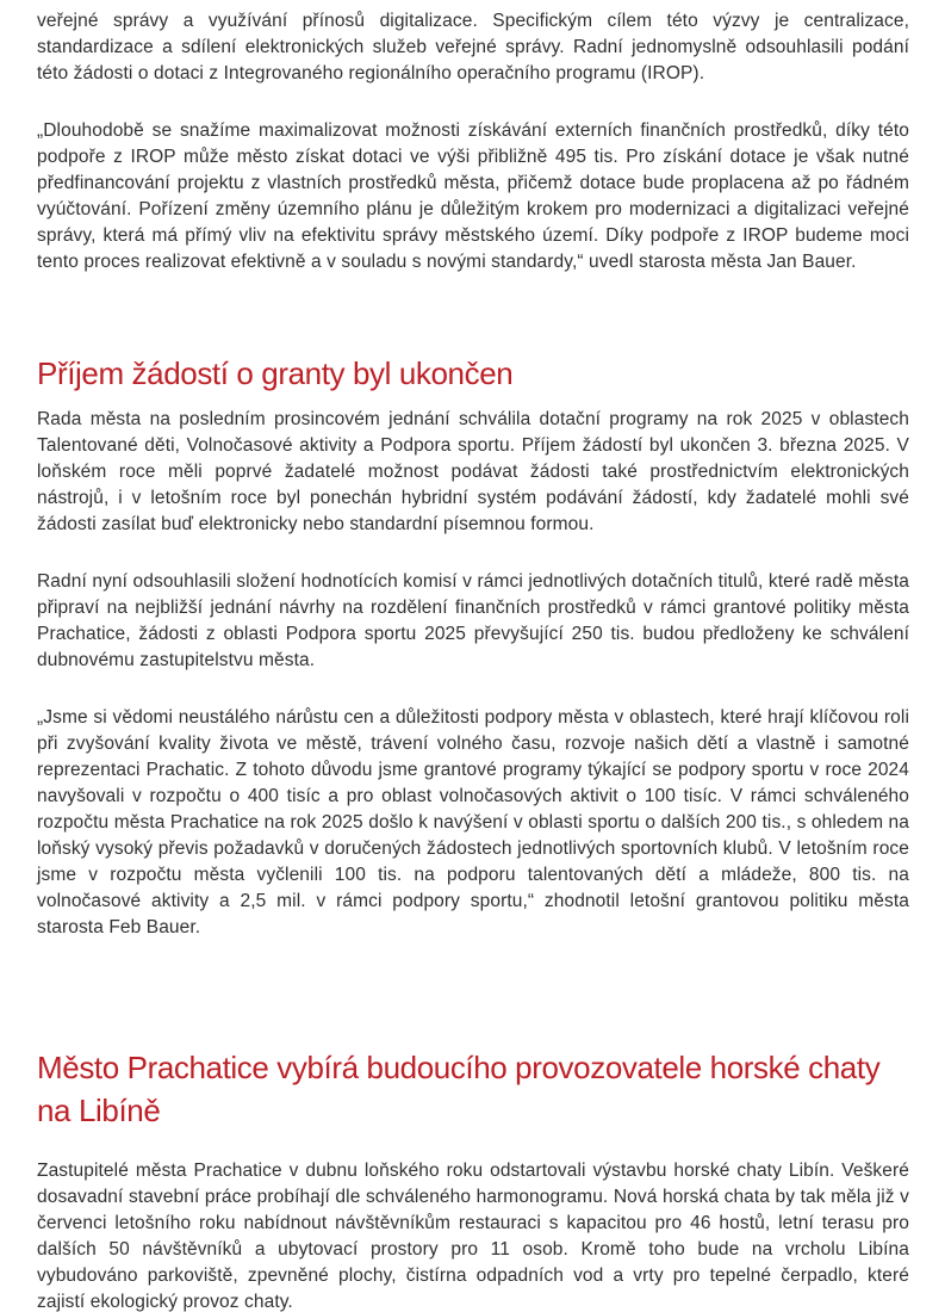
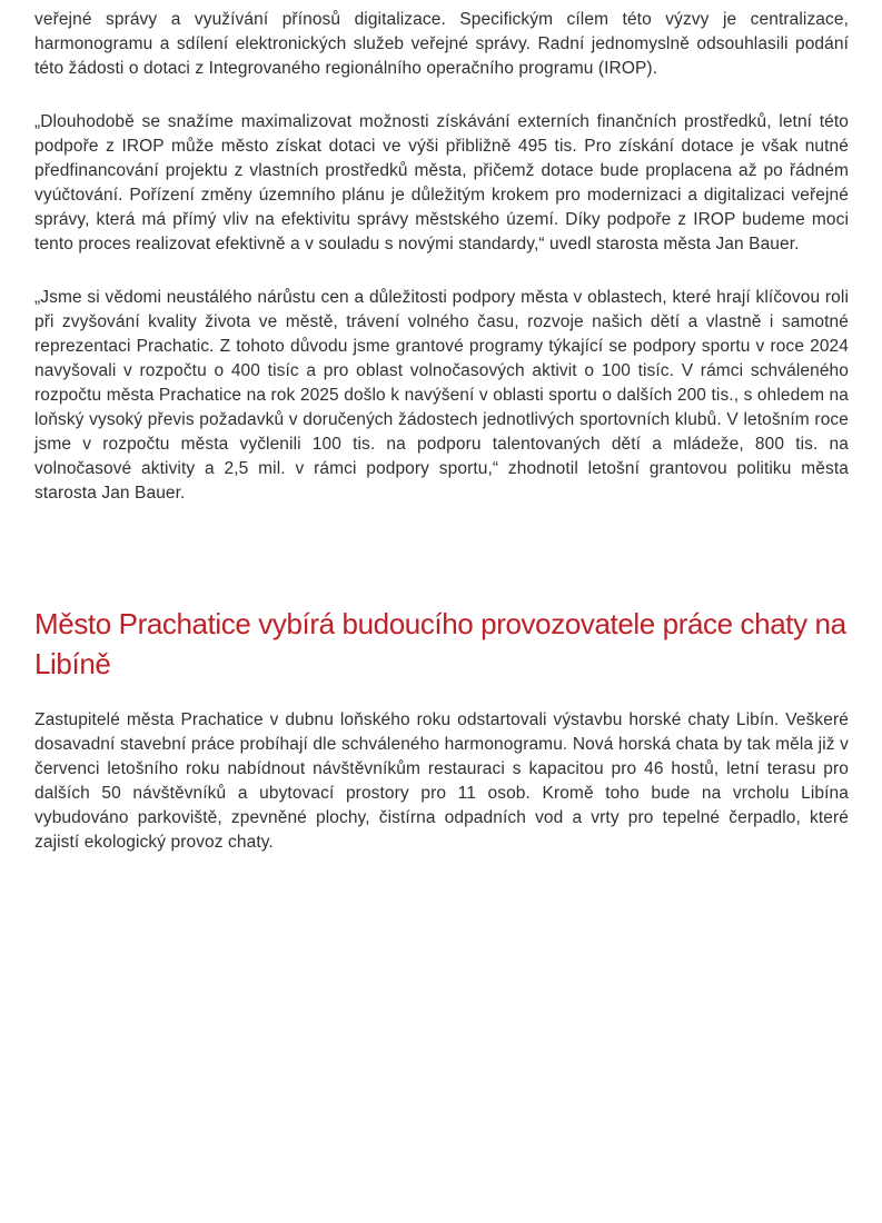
- veřejné správy a využívání přínosů digitalizace. Specifickým cílem této výzvy je centralizace, standardizace a sdílení elektronických služeb veřejné správy. Radní jednomyslně odsouhlasili podání této žádosti o dotaci z Integrovaného regionálního operačního programu (IROP).
+ veřejné správy a využívání přínosů digitalizace. Specifickým cílem této výzvy je centralizace, harmonogramu a sdílení elektronických služeb veřejné správy. Radní jednomyslně odsouhlasili podání této žádosti o dotaci z Integrovaného regionálního operačního programu (IROP).
- „Dlouhodobě se snažíme maximalizovat možnosti získávání externích finančních prostředků, díky této podpoře z IROP může město získat dotaci ve výši přibližně 495 tis. Pro získání dotace je však nutné předfinancování projektu z vlastních prostředků města, přičemž dotace bude proplacena až po řádném vyúčtování. Pořízení změny územního plánu je důležitým krokem pro modernizaci a digitalizaci veřejné správy, která má přímý vliv na efektivitu správy městského území. Díky podpoře z IROP budeme moci tento proces realizovat efektivně a v souladu s novými standardy,“ uvedl starosta města Jan Bauer.
+ „Dlouhodobě se snažíme maximalizovat možnosti získávání externích finančních prostředků, letní této podpoře z IROP může město získat dotaci ve výši přibližně 495 tis. Pro získání dotace je však nutné předfinancování projektu z vlastních prostředků města, přičemž dotace bude proplacena až po řádném vyúčtování. Pořízení změny územního plánu je důležitým krokem pro modernizaci a digitalizaci veřejné správy, která má přímý vliv na efektivitu správy městského území. Díky podpoře z IROP budeme moci tento proces realizovat efektivně a v souladu s novými standardy,“ uvedl starosta města Jan Bauer.
- Příjem žádostí o granty byl ukončen
- Rada města na posledním prosincovém jednání schválila dotační programy na rok 2025 v oblastech Talentované děti, Volnočasové aktivity a Podpora sportu. Příjem žádostí byl ukončen 3. března 2025. V loňském roce měli poprvé žadatelé možnost podávat žádosti také prostřednictvím elektronických nástrojů, i v letošním roce byl ponechán hybridní systém podávání žádostí, kdy žadatelé mohli své žádosti zasílat buď elektronicky nebo standardní písemnou formou.
- Radní nyní odsouhlasili složení hodnotících komisí v rámci jednotlivých dotačních titulů, které radě města připraví na nejbližší jednání návrhy na rozdělení finančních prostředků v rámci grantové politiky města Prachatice, žádosti z oblasti Podpora sportu 2025 převyšující 250 tis. budou předloženy ke schválení dubnovému zastupitelstvu města.
- „Jsme si vědomi neustálého nárůstu cen a důležitosti podpory města v oblastech, které hrají klíčovou roli při zvyšování kvality života ve městě, trávení volného času, rozvoje našich dětí a vlastně i samotné reprezentaci Prachatic. Z tohoto důvodu jsme grantové programy týkající se podpory sportu v roce 2024 navyšovali v rozpočtu o 400 tisíc a pro oblast volnočasových aktivit o 100 tisíc. V rámci schváleného rozpočtu města Prachatice na rok 2025 došlo k navýšení v oblasti sportu o dalších 200 tis., s ohledem na loňský vysoký převis požadavků v doručených žádostech jednotlivých sportovních klubů. V letošním roce jsme v rozpočtu města vyčlenili 100 tis. na podporu talentovaných dětí a mládeže, 800 tis. na volnočasové aktivity a 2,5 mil. v rámci podpory sportu,“ zhodnotil letošní grantovou politiku města starosta Feb Bauer.
+ „Jsme si vědomi neustálého nárůstu cen a důležitosti podpory města v oblastech, které hrají klíčovou roli při zvyšování kvality života ve městě, trávení volného času, rozvoje našich dětí a vlastně i samotné reprezentaci Prachatic. Z tohoto důvodu jsme grantové programy týkající se podpory sportu v roce 2024 navyšovali v rozpočtu o 400 tisíc a pro oblast volnočasových aktivit o 100 tisíc. V rámci schváleného rozpočtu města Prachatice na rok 2025 došlo k navýšení v oblasti sportu o dalších 200 tis., s ohledem na loňský vysoký převis požadavků v doručených žádostech jednotlivých sportovních klubů. V letošním roce jsme v rozpočtu města vyčlenili 100 tis. na podporu talentovaných dětí a mládeže, 800 tis. na volnočasové aktivity a 2,5 mil. v rámci podpory sportu,“ zhodnotil letošní grantovou politiku města starosta Jan Bauer.
- Město Prachatice vybírá budoucího provozovatele horské chaty na Libíně
+ Město Prachatice vybírá budoucího provozovatele práce chaty na Libíně
  Zastupitelé města Prachatice v dubnu loňského roku odstartovali výstavbu horské chaty Libín. Veškeré dosavadní stavební práce probíhají dle schváleného harmonogramu. Nová horská chata by tak měla již v červenci letošního roku nabídnout návštěvníkům restauraci s kapacitou pro 46 hostů, letní terasu pro dalších 50 návštěvníků a ubytovací prostory pro 11 osob. Kromě toho bude na vrcholu Libína vybudováno parkoviště, zpevněné plochy, čistírna odpadních vod a vrty pro tepelné čerpadlo, které zajistí ekologický provoz chaty.
